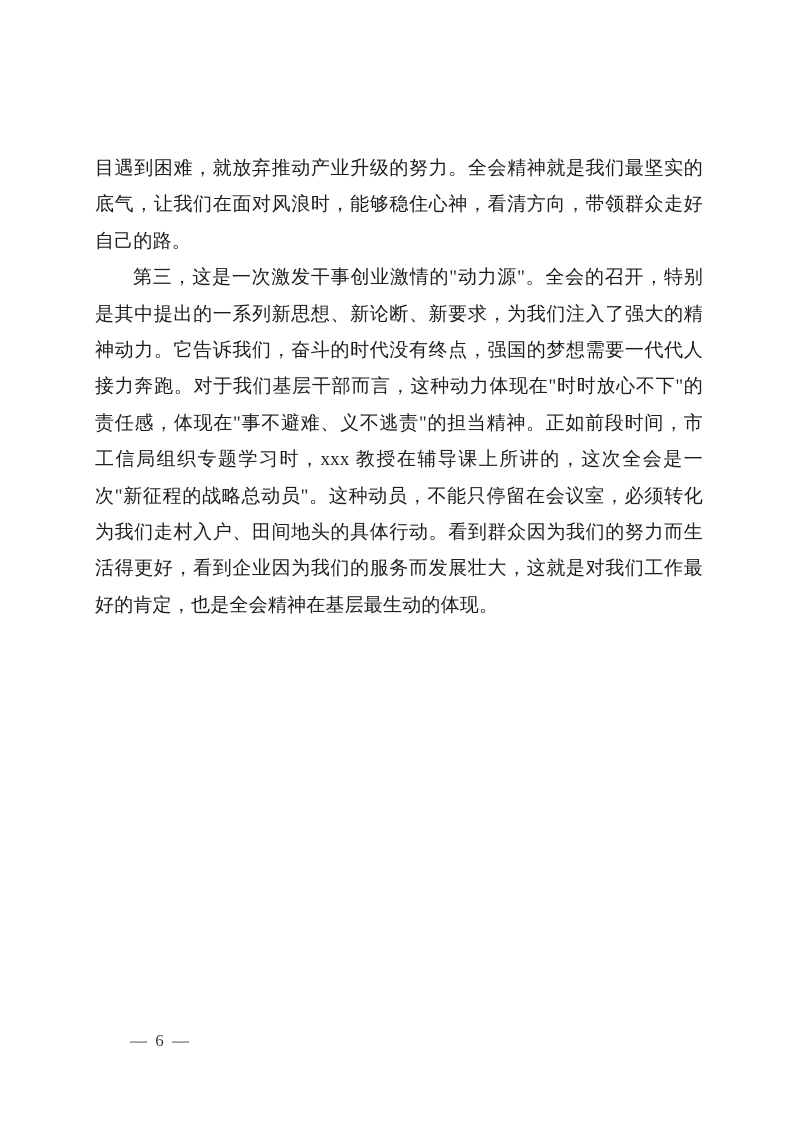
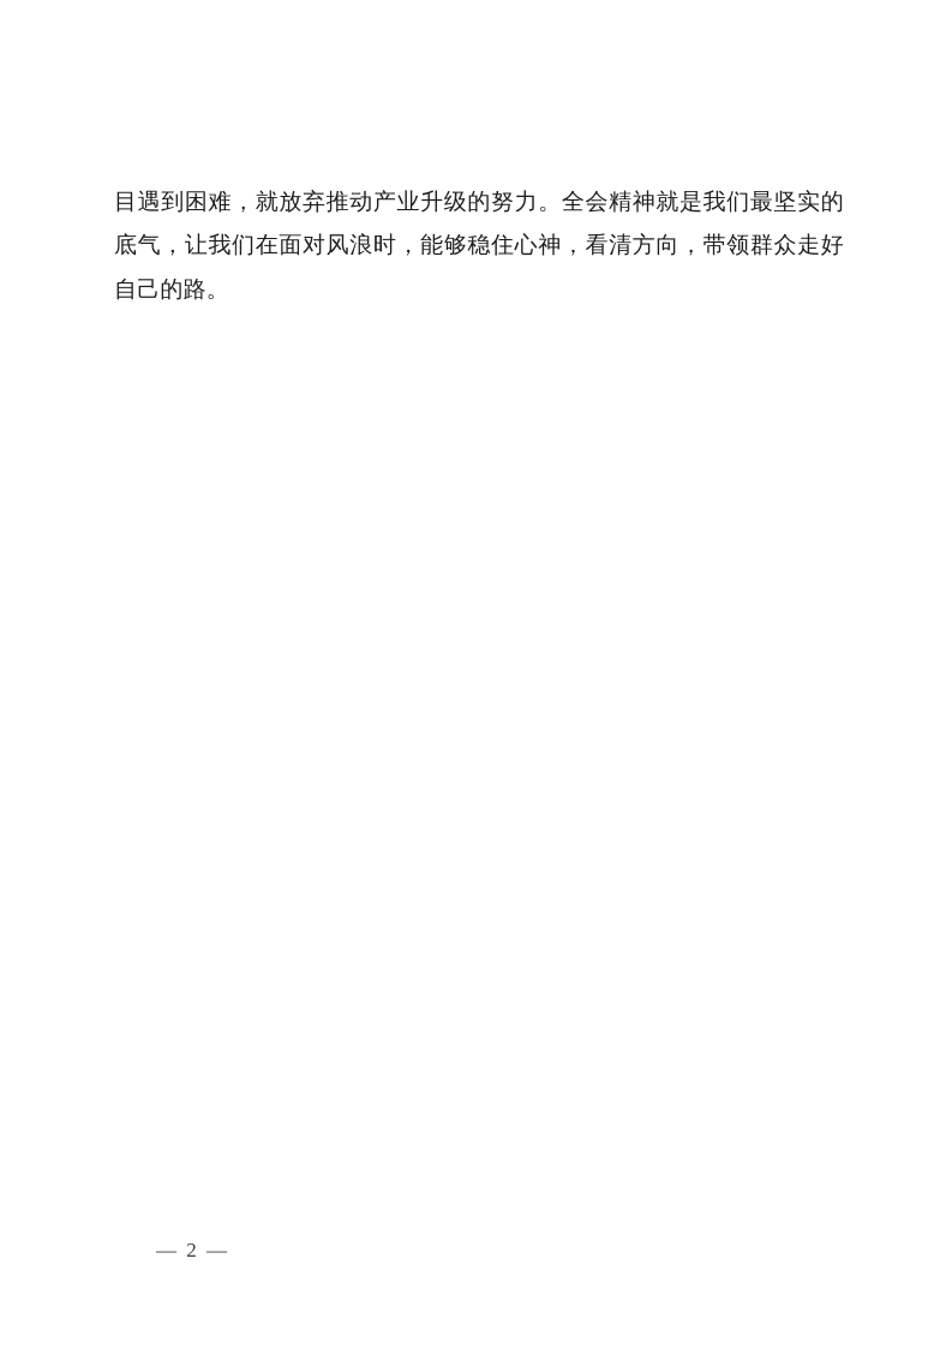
  目遇到困难，就放弃推动产业升级的努力。全会精神就是我们最坚实的底气，让我们在面对风浪时，能够稳住心神，看清方向，带领群众走好自己的路。
- 第三，这是一次激发干事创业激情的"动力源"。全会的召开，特别是其中提出的一系列新思想、新论断、新要求，为我们注入了强大的精神动力。它告诉我们，奋斗的时代没有终点，强国的梦想需要一代代人接力奔跑。对于我们基层干部而言，这种动力体现在"时时放心不下"的责任感，体现在"事不避难、义不逃责"的担当精神。正如前段时间，市工信局组织专题学习时，xxx 教授在辅导课上所讲的，这次全会是一次"新征程的战略总动员"。这种动员，不能只停留在会议室，必须转化为我们走村入户、田间地头的具体行动。看到群众因为我们的努力而生活得更好，看到企业因为我们的服务而发展壮大，这就是对我们工作最好的肯定，也是全会精神在基层最生动的体现。
- — 6 —
+ — 2 —
